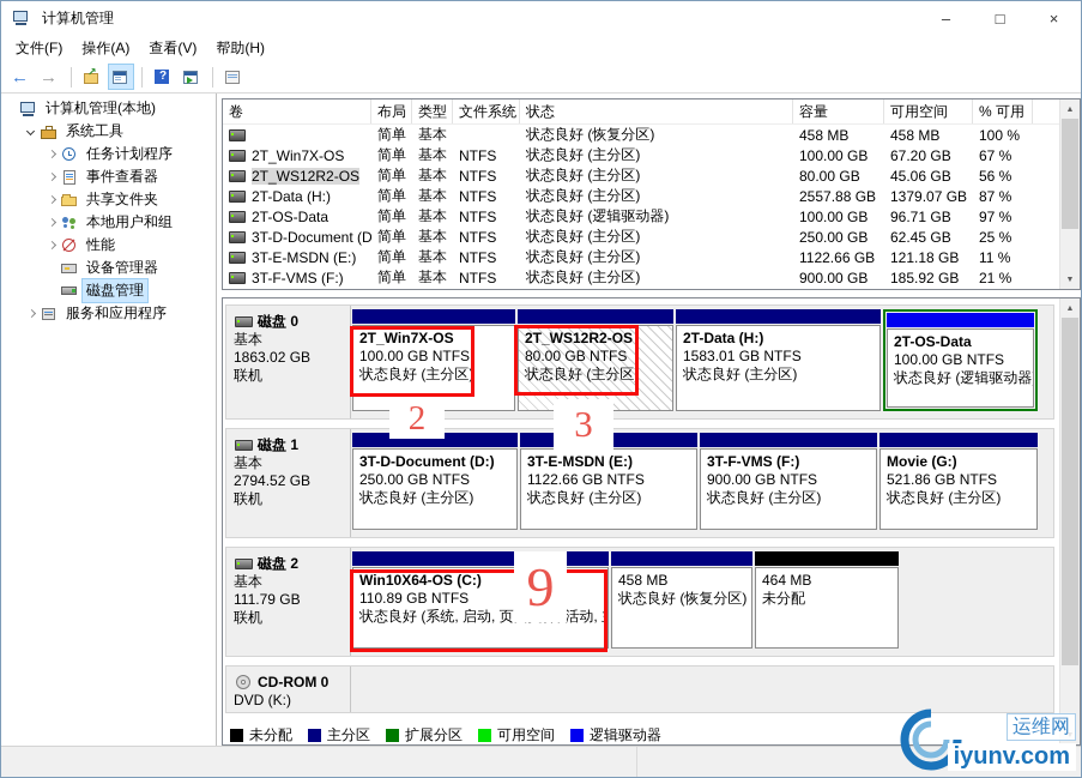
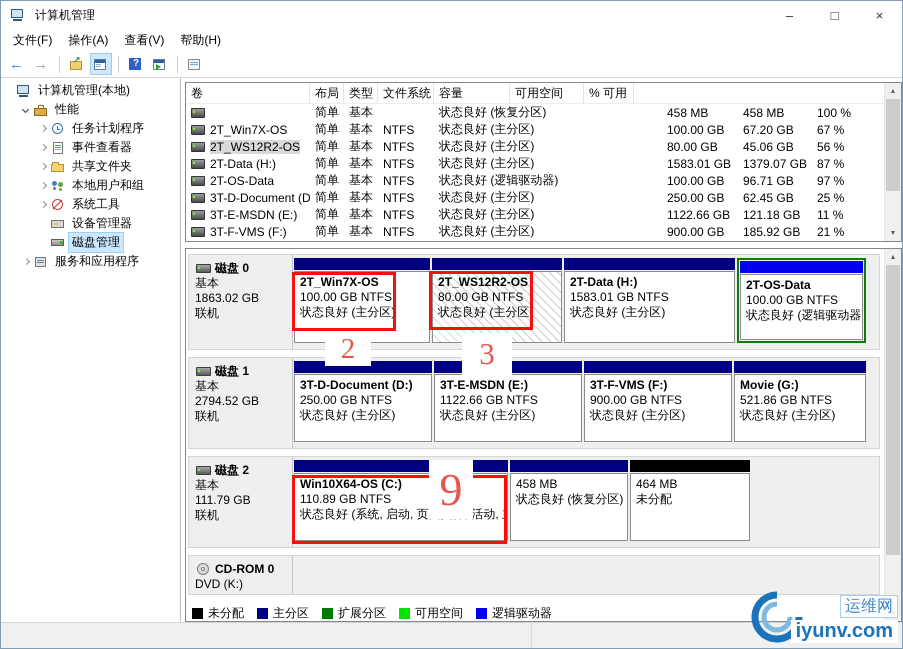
  计算机管理
  –
  □
  ×
  文件(F)
  操作(A)
  查看(V)
  帮助(H)
  计算机管理(本地)
- 系统工具
+ 性能
  任务计划程序
  事件查看器
  共享文件夹
  本地用户和组
- 性能
+ 系统工具
  设备管理器
  磁盘管理
  服务和应用程序
  卷
  布局
  类型
  文件系统
- 状态
  容量
  可用空间
  % 可用
  简单
  基本
  状态良好 (恢复分区)
  458 MB
  458 MB
  100 %
  2T_Win7X-OS
  简单
  基本
  NTFS
  状态良好 (主分区)
  100.00 GB
  67.20 GB
  67 %
  2T_WS12R2-OS
  简单
  基本
  NTFS
  状态良好 (主分区)
  80.00 GB
  45.06 GB
  56 %
  2T-Data (H:)
  简单
  基本
  NTFS
  状态良好 (主分区)
- 2557.88 GB
+ 1583.01 GB
  1379.07 GB
  87 %
  2T-OS-Data
  简单
  基本
  NTFS
  状态良好 (逻辑驱动器)
  100.00 GB
  96.71 GB
  97 %
  3T-D-Document (D
  简单
  基本
  NTFS
  状态良好 (主分区)
  250.00 GB
  62.45 GB
  25 %
  3T-E-MSDN (E:)
  简单
  基本
  NTFS
  状态良好 (主分区)
  1122.66 GB
  121.18 GB
  11 %
  3T-F-VMS (F:)
  简单
  基本
  NTFS
  状态良好 (主分区)
  900.00 GB
  185.92 GB
  21 %
  磁盘 0
  基本
  1863.02 GB
  联机
  2T_Win7X-OS
  100.00 GB NTFS
  状态良好 (主分区)
  2T_WS12R2-OS
  80.00 GB NTFS
  状态良好 (主分区)
  2T-Data (H:)
  1583.01 GB NTFS
  状态良好 (主分区)
  2T-OS-Data
  100.00 GB NTFS
  状态良好 (逻辑驱动器
  磁盘 1
  基本
  2794.52 GB
  联机
  3T-D-Document (D:)
  250.00 GB NTFS
  状态良好 (主分区)
  3T-E-MSDN (E:)
  1122.66 GB NTFS
  状态良好 (主分区)
  3T-F-VMS (F:)
  900.00 GB NTFS
  状态良好 (主分区)
  Movie (G:)
  521.86 GB NTFS
  状态良好 (主分区)
  磁盘 2
  基本
  111.79 GB
  联机
  Win10X64-OS (C:)
  110.89 GB NTFS
  458 MB
  状态良好 (恢复分区)
  464 MB
  未分配
  CD-ROM 0
  DVD (K:)
  未分配
  主分区
  扩展分区
  可用空间
  逻辑驱动器
  2
  3
  9
  运维网
  iyunv.com
